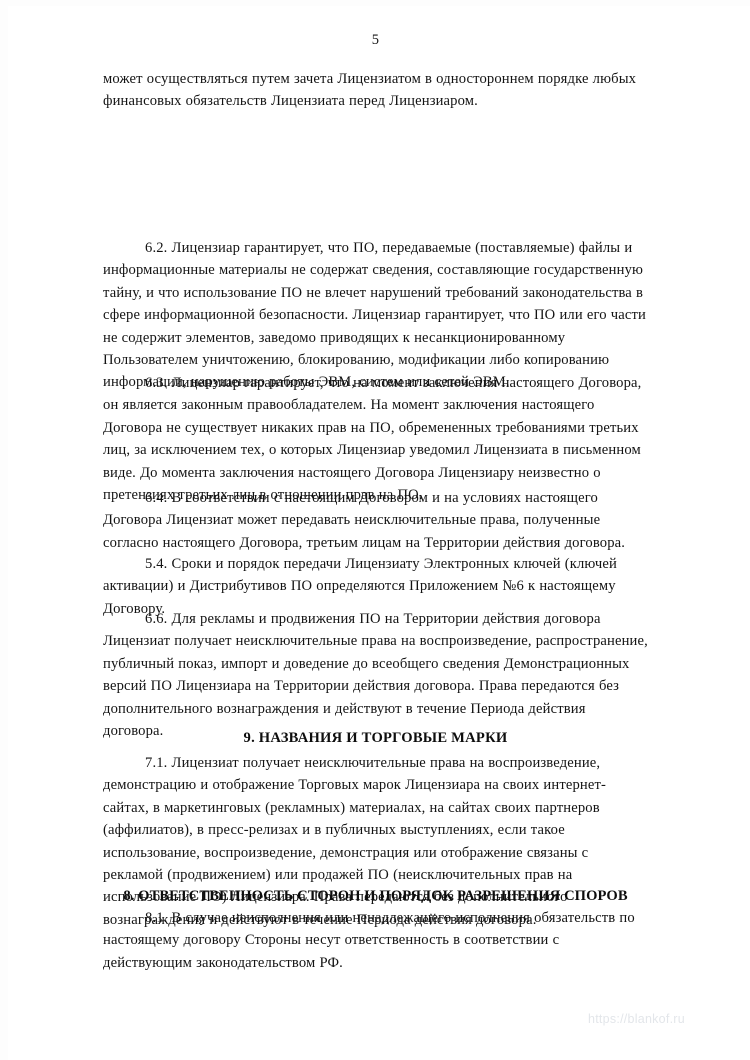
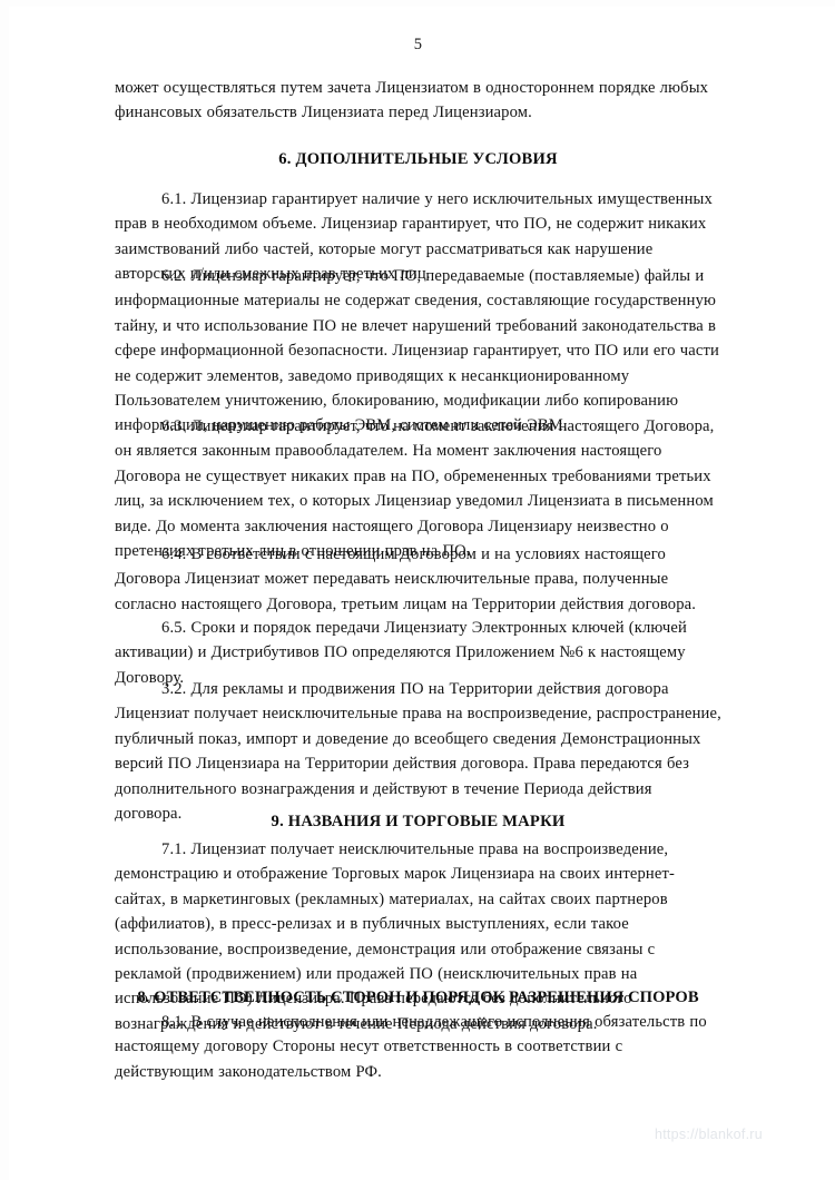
  5
  может осуществляться путем зачета Лицензиатом в одностороннем порядке любых финансовых обязательств Лицензиата перед Лицензиаром.
+ 6. ДОПОЛНИТЕЛЬНЫЕ УСЛОВИЯ
+ 6.1. Лицензиар гарантирует наличие у него исключительных имущественных прав в необходимом объеме. Лицензиар гарантирует, что ПО, не содержит никаких заимствований либо частей, которые могут рассматриваться как нарушение авторских и/или смежных прав третьих лиц.
  6.2. Лицензиар гарантирует, что ПО, передаваемые (поставляемые) файлы и информационные материалы не содержат сведения, составляющие государственную тайну, и что использование ПО не влечет нарушений требований законодательства в сфере информационной безопасности. Лицензиар гарантирует, что ПО или его части не содержит элементов, заведомо приводящих к несанкционированному Пользователем уничтожению, блокированию, модификации либо копированию информации, нарушению работы ЭВМ, систем или сетей ЭВМ.
  6.3. Лицензиар гарантирует, что на момент заключения настоящего Договора, он является законным правообладателем. На момент заключения настоящего Договора не существует никаких прав на ПО, обремененных требованиями третьих лиц, за исключением тех, о которых Лицензиар уведомил Лицензиата в письменном виде. До момента заключения настоящего Договора Лицензиару неизвестно о претензиях третьих лиц в отношении прав на ПО.
  6.4. В соответствии с настоящим Договором и на условиях настоящего Договора Лицензиат может передавать неисключительные права, полученные согласно настоящего Договора, третьим лицам на Территории действия договора.
- 5.4. Сроки и порядок передачи Лицензиату Электронных ключей (ключей активации) и Дистрибутивов ПО определяются Приложением №6 к настоящему Договору.
+ 6.5. Сроки и порядок передачи Лицензиату Электронных ключей (ключей активации) и Дистрибутивов ПО определяются Приложением №6 к настоящему Договору.
- 6.6. Для рекламы и продвижения ПО на Территории действия договора Лицензиат получает неисключительные права на воспроизведение, распространение, публичный показ, импорт и доведение до всеобщего сведения Демонстрационных версий ПО Лицензиара на Территории действия договора. Права передаются без дополнительного вознаграждения и действуют в течение Периода действия договора.
+ 3.2. Для рекламы и продвижения ПО на Территории действия договора Лицензиат получает неисключительные права на воспроизведение, распространение, публичный показ, импорт и доведение до всеобщего сведения Демонстрационных версий ПО Лицензиара на Территории действия договора. Права передаются без дополнительного вознаграждения и действуют в течение Периода действия договора.
  9. НАЗВАНИЯ И ТОРГОВЫЕ МАРКИ
  7.1. Лицензиат получает неисключительные права на воспроизведение, демонстрацию и отображение Торговых марок Лицензиара на своих интернет-сайтах, в маркетинговых (рекламных) материалах, на сайтах своих партнеров (аффилиатов), в пресс-релизах и в публичных выступлениях, если такое использование, воспроизведение, демонстрация или отображение связаны с рекламой (продвижением) или продажей ПО (неисключительных прав на использование ПО) Лицензиара. Права передаются без дополнительного вознаграждения и действуют в течение Периода действия договора.
  8. ОТВЕТСТВЕННОСТЬ СТОРОН И ПОРЯДОК РАЗРЕШЕНИЯ СПОРОВ
  8.1. В случае неисполнения или ненадлежащего исполнения обязательств по настоящему договору Стороны несут ответственность в соответствии с действующим законодательством РФ.
  https://blankof.ru
